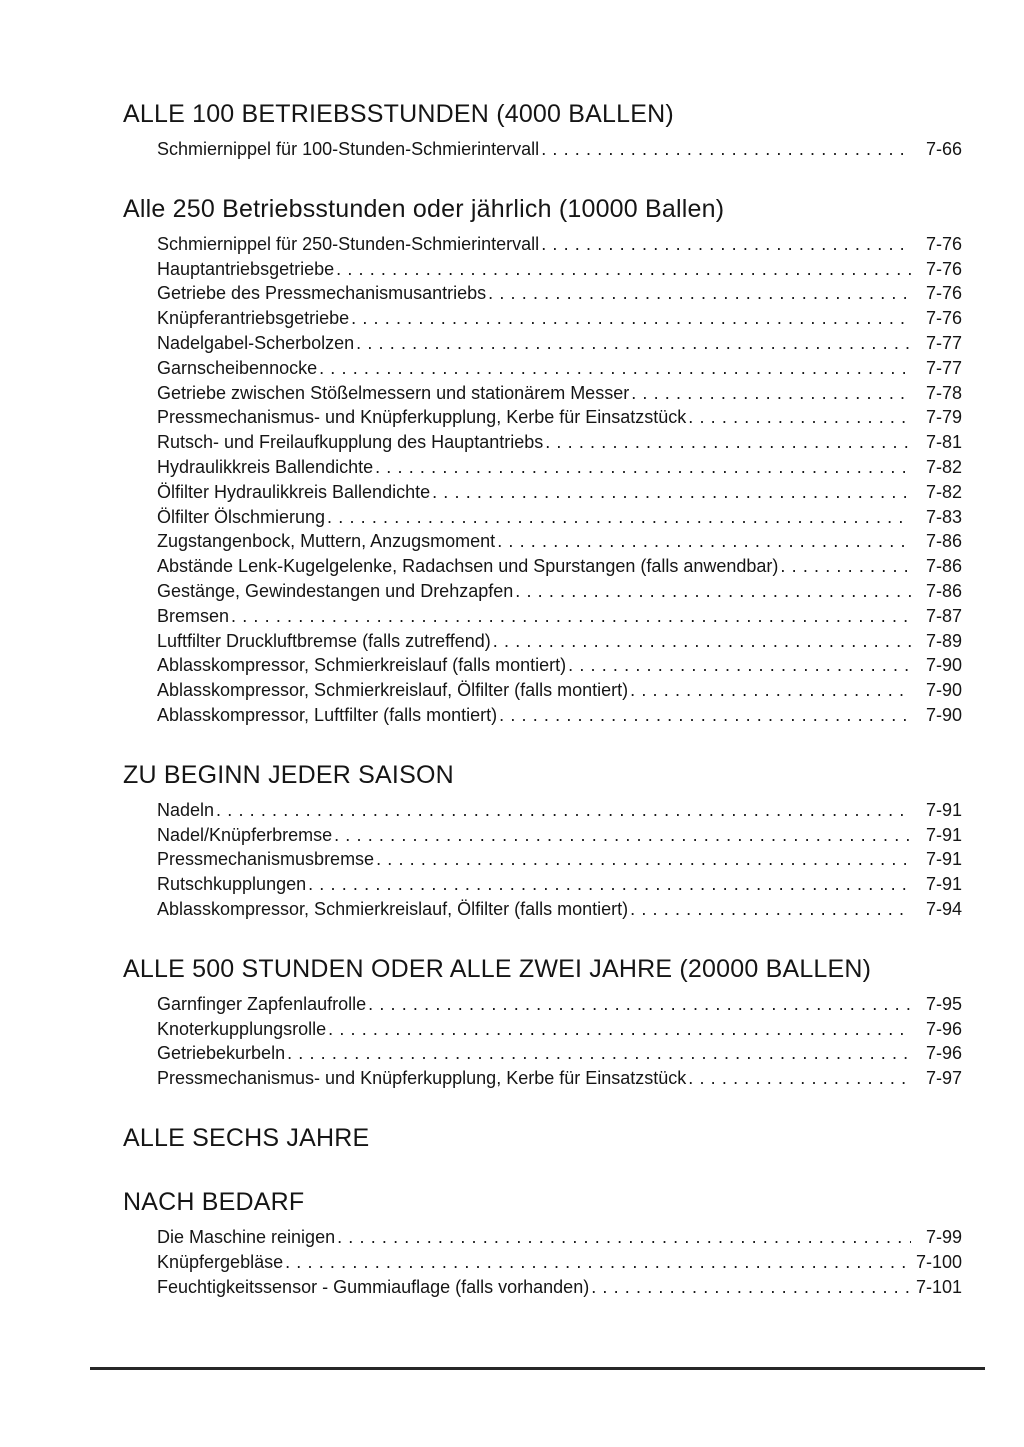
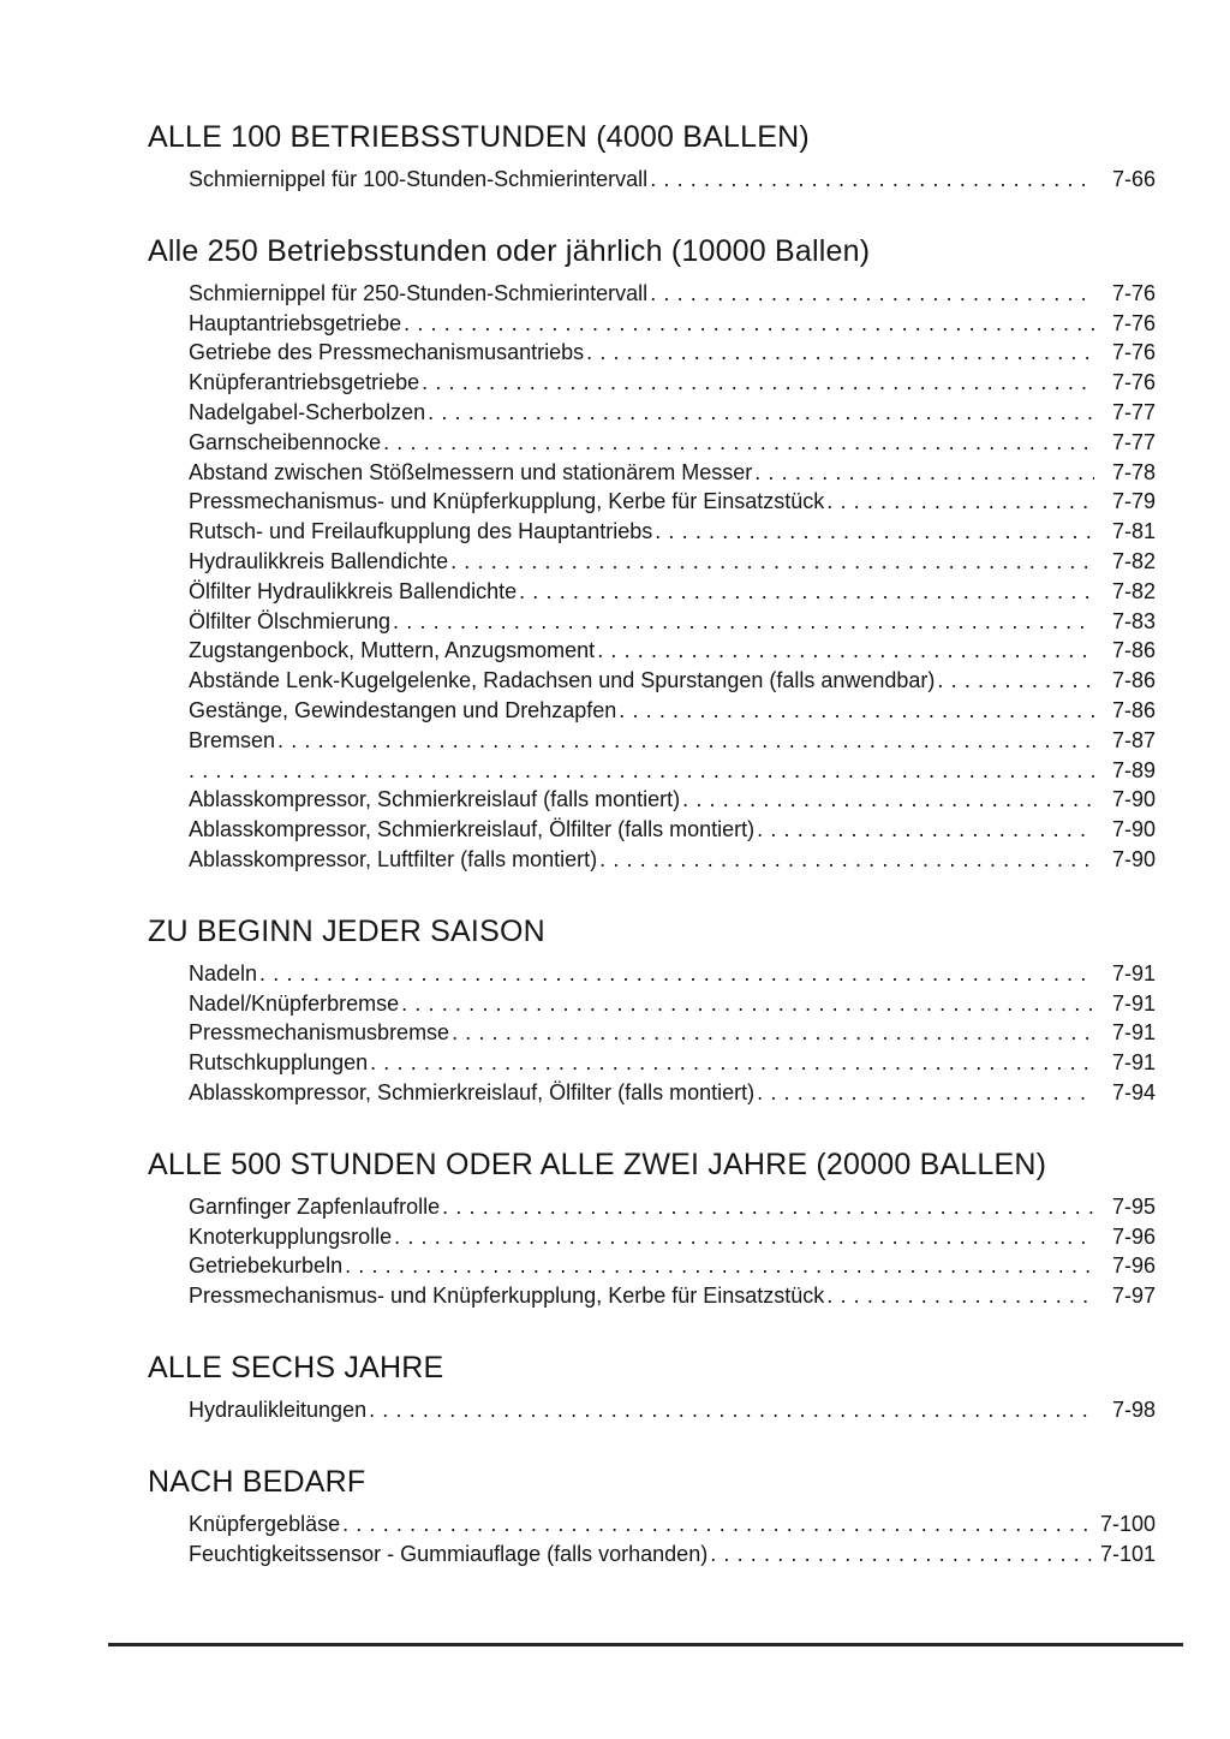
  ALLE 100 BETRIEBSSTUNDEN (4000 BALLEN)
  Schmiernippel für 100-Stunden-Schmierintervall
  7-66
  Alle 250 Betriebsstunden oder jährlich (10000 Ballen)
  Schmiernippel für 250-Stunden-Schmierintervall
  7-76
  Hauptantriebsgetriebe
  7-76
  Getriebe des Pressmechanismusantriebs
  7-76
  Knüpferantriebsgetriebe
  7-76
  Nadelgabel-Scherbolzen
  7-77
  Garnscheibennocke
  7-77
- Getriebe zwischen Stößelmessern und stationärem Messer
+ Abstand zwischen Stößelmessern und stationärem Messer
  7-78
  Pressmechanismus- und Knüpferkupplung, Kerbe für Einsatzstück
  7-79
  Rutsch- und Freilaufkupplung des Hauptantriebs
  7-81
  Hydraulikkreis Ballendichte
  7-82
  Ölfilter Hydraulikkreis Ballendichte
  7-82
  Ölfilter Ölschmierung
  7-83
  Zugstangenbock, Muttern, Anzugsmoment
  7-86
  Abstände Lenk-Kugelgelenke, Radachsen und Spurstangen (falls anwendbar)
  7-86
  Gestänge, Gewindestangen und Drehzapfen
  7-86
  Bremsen
  7-87
- Luftfilter Druckluftbremse (falls zutreffend)
  7-89
  Ablasskompressor, Schmierkreislauf (falls montiert)
  7-90
  Ablasskompressor, Schmierkreislauf, Ölfilter (falls montiert)
  7-90
  Ablasskompressor, Luftfilter (falls montiert)
  7-90
  ZU BEGINN JEDER SAISON
  Nadeln
  7-91
  Nadel/Knüpferbremse
  7-91
  Pressmechanismusbremse
  7-91
  Rutschkupplungen
  7-91
  Ablasskompressor, Schmierkreislauf, Ölfilter (falls montiert)
  7-94
  ALLE 500 STUNDEN ODER ALLE ZWEI JAHRE (20000 BALLEN)
  Garnfinger Zapfenlaufrolle
  7-95
  Knoterkupplungsrolle
  7-96
  Getriebekurbeln
  7-96
  Pressmechanismus- und Knüpferkupplung, Kerbe für Einsatzstück
  7-97
  ALLE SECHS JAHRE
+ Hydraulikleitungen
+ 7-98
  NACH BEDARF
- Die Maschine reinigen
- 7-99
  Knüpfergebläse
  7-100
  Feuchtigkeitssensor - Gummiauflage (falls vorhanden)
  7-101
